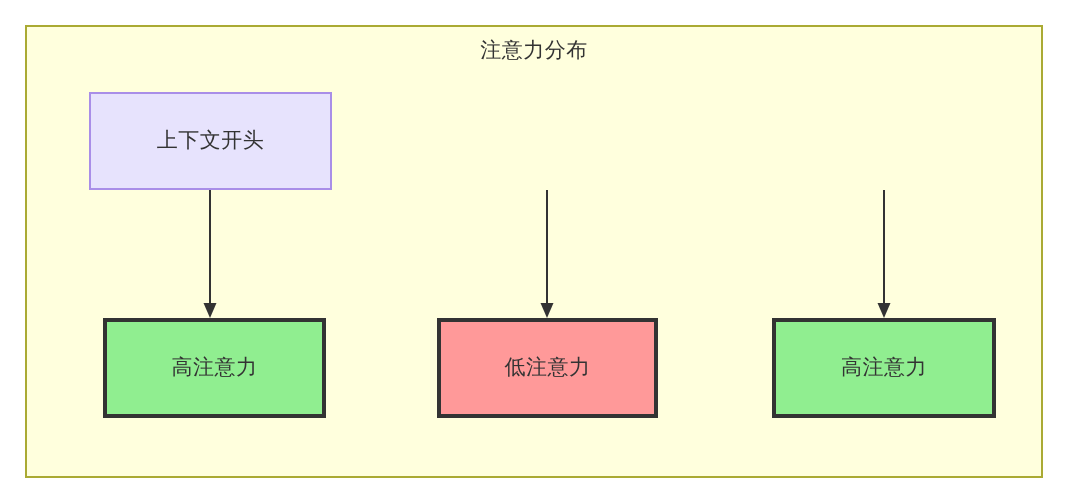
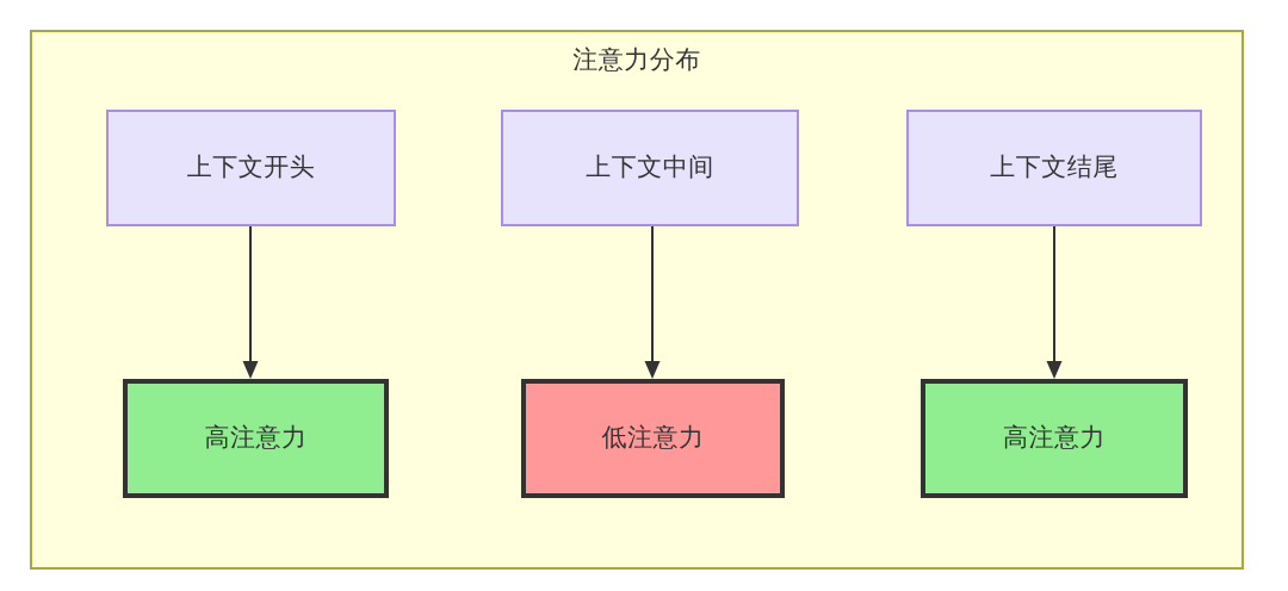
  注意力分布
  上下文开头
+ 上下文中间
+ 上下文结尾
  高注意力
  低注意力
  高注意力
